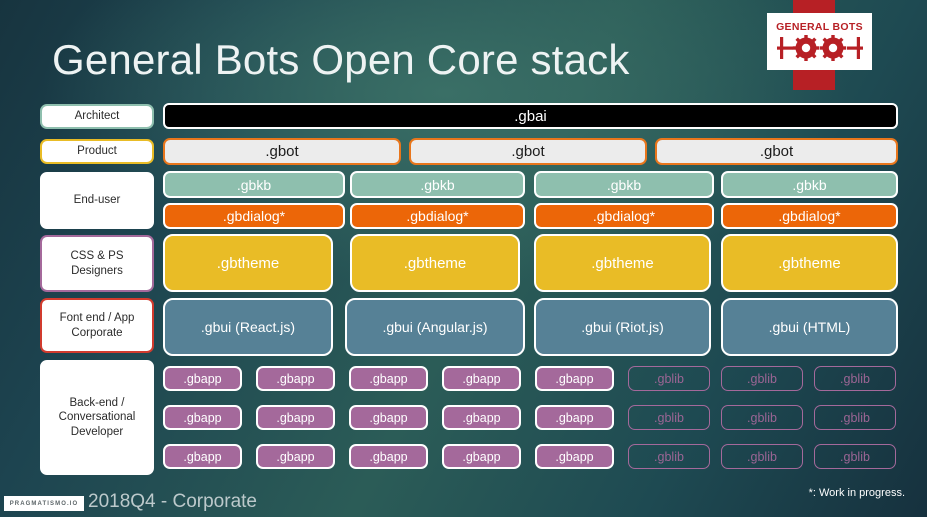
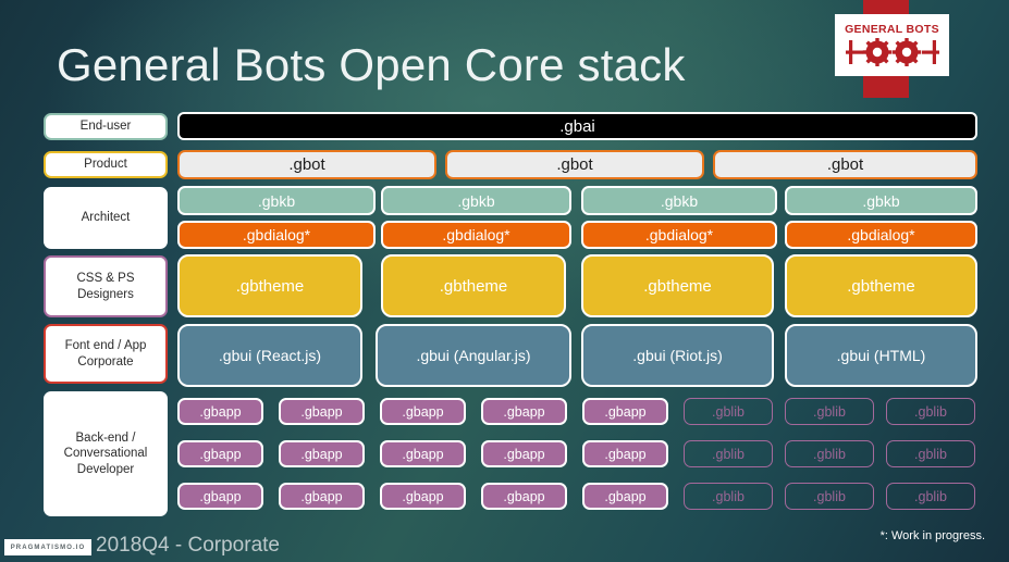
  GENERAL BOTS
  General Bots Open Core stack
- Architect
+ End-user
  Product
- End-user
+ Architect
  CSS & PS Designers
  Font end / App Corporate
  Back-end / Conversational Developer
  .gbai
  .gbot
  .gbot
  .gbot
  .gbkb
  .gbkb
  .gbkb
  .gbkb
  .gbdialog*
  .gbdialog*
  .gbdialog*
  .gbdialog*
  .gbtheme
  .gbtheme
  .gbtheme
  .gbtheme
  .gbui (React.js)
  .gbui (Angular.js)
  .gbui (Riot.js)
  .gbui (HTML)
  .gbapp
  .gbapp
  .gbapp
  .gbapp
  .gbapp
  .gbapp
  .gbapp
  .gbapp
  .gbapp
  .gbapp
  .gbapp
  .gbapp
  .gbapp
  .gbapp
  .gbapp
  .gblib
  .gblib
  .gblib
  .gblib
  .gblib
  .gblib
  .gblib
  .gblib
  .gblib
  2018Q4 - Corporate
  *: Work in progress.
